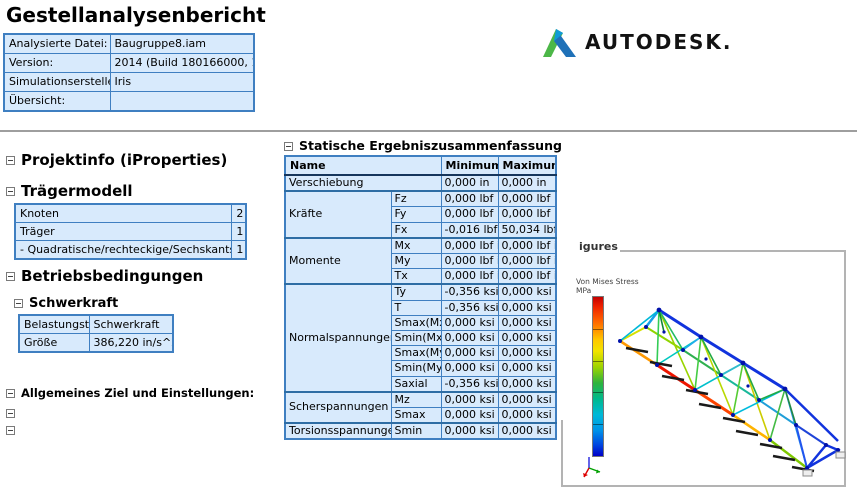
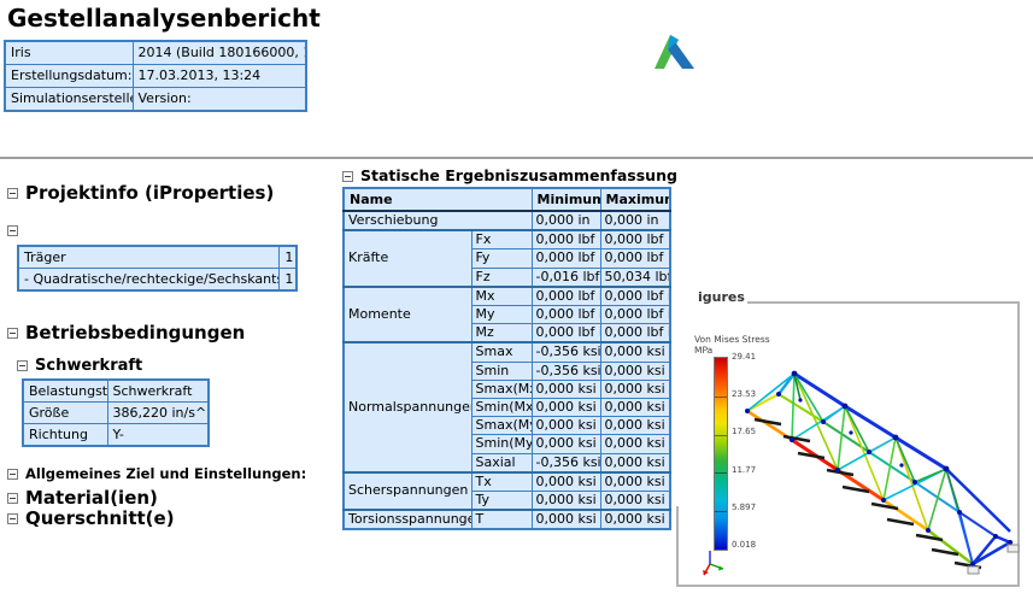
  Gestellanalysenbericht
- Analysierte Datei:	Baugruppe8.iam
- Version:	2014 (Build 180166000,
+ Iris	2014 (Build 180166000,
+ Erstellungsdatum:	17.03.2013, 13:24
- Simulationserstell	Iris
+ Simulationserstell	Version:
- Übersicht:
- AUTODESK.
  Projektinfo (iProperties)
- Trägermodell
- Knoten	2
  Träger	1
  - Quadratische/rechteckige/Sechskant	1
  Betriebsbedingungen
  Schwerkraft
  Belastungst	Schwerkraft
  Größe	386,220 in/s^
+ Richtung	Y-
  Allgemeines Ziel und Einstellungen:
+ Material(ien)
+ Querschnitt(e)
  Statische Ergebniszusammenfassung
  Name	Minimum	Maximu
  Verschiebung	0,000 in	0,000 in
- Kräfte	Fz	0,000 lbf	0,000 lbf
+ Kräfte	Fx	0,000 lbf	0,000 lbf
  Fy	0,000 lbf	0,000 lbf
- Fx	-0,016 lbf	50,034 lbf
+ Fz	-0,016 lbf	50,034 lbf
  Momente	Mx	0,000 lbf	0,000 lbf i
  My	0,000 lbf	0,000 lbf i
- Tx	0,000 lbf	0,000 lbf i
+ Mz	0,000 lbf	0,000 lbf i
- Normalspannunge	Ty	-0,356 ksi	0,000 ksi
+ Normalspannunge	Smax	-0,356 ksi	0,000 ksi
- T	-0,356 ksi	0,000 ksi
+ Smin	-0,356 ksi	0,000 ksi
  Smax(M	0,000 ksi	0,000 ksi
  Smin(Mx	0,000 ksi	0,000 ksi
  Smax(M	0,000 ksi	0,000 ksi
  Smin(My	0,000 ksi	0,000 ksi
  Saxial	-0,356 ksi	0,000 ksi
- Scherspannungen	Mz	0,000 ksi	0,000 ksi
+ Scherspannungen	Tx	0,000 ksi	0,000 ksi
- Smax	0,000 ksi	0,000 ksi
+ Ty	0,000 ksi	0,000 ksi
- Torsionsspannung	Smin	0,000 ksi	0,000 ksi
+ Torsionsspannung	T	0,000 ksi	0,000 ksi
  igures
  Von Mises Stress
  MPa
+ 29.41
+ 23.53
+ 17.65
+ 11.77
+ 5.897
+ 0.018
